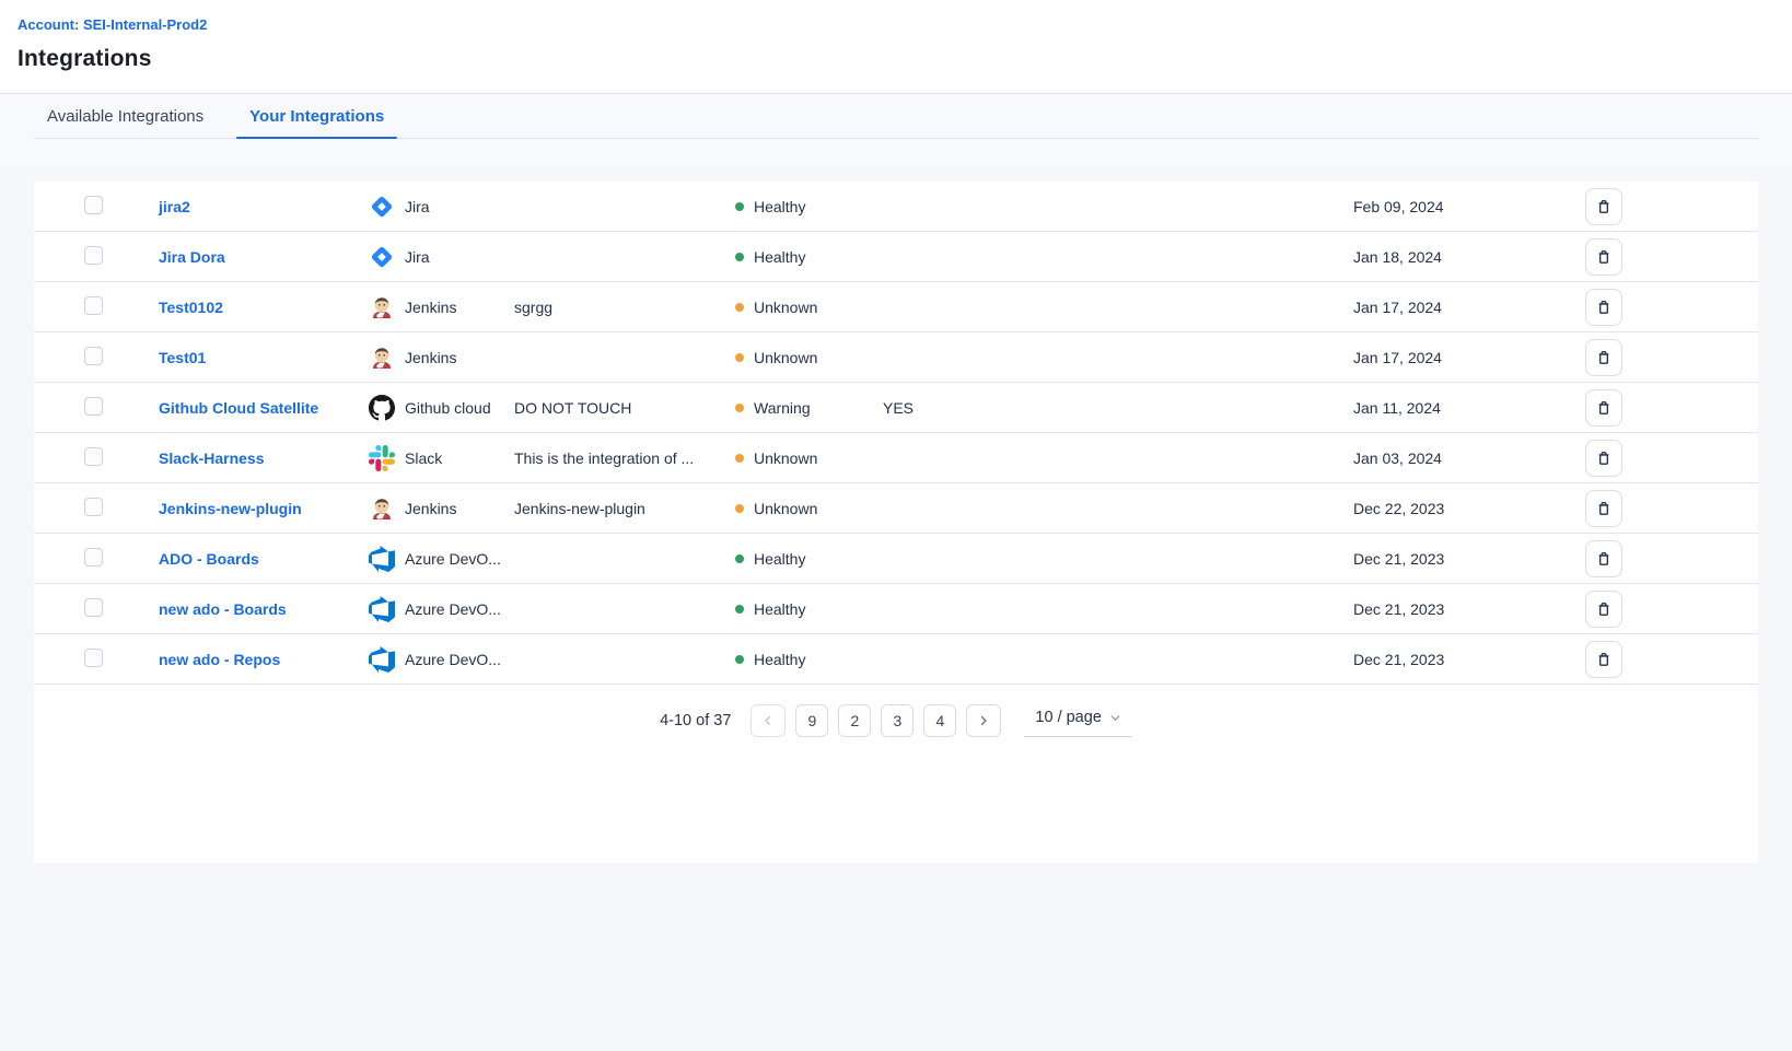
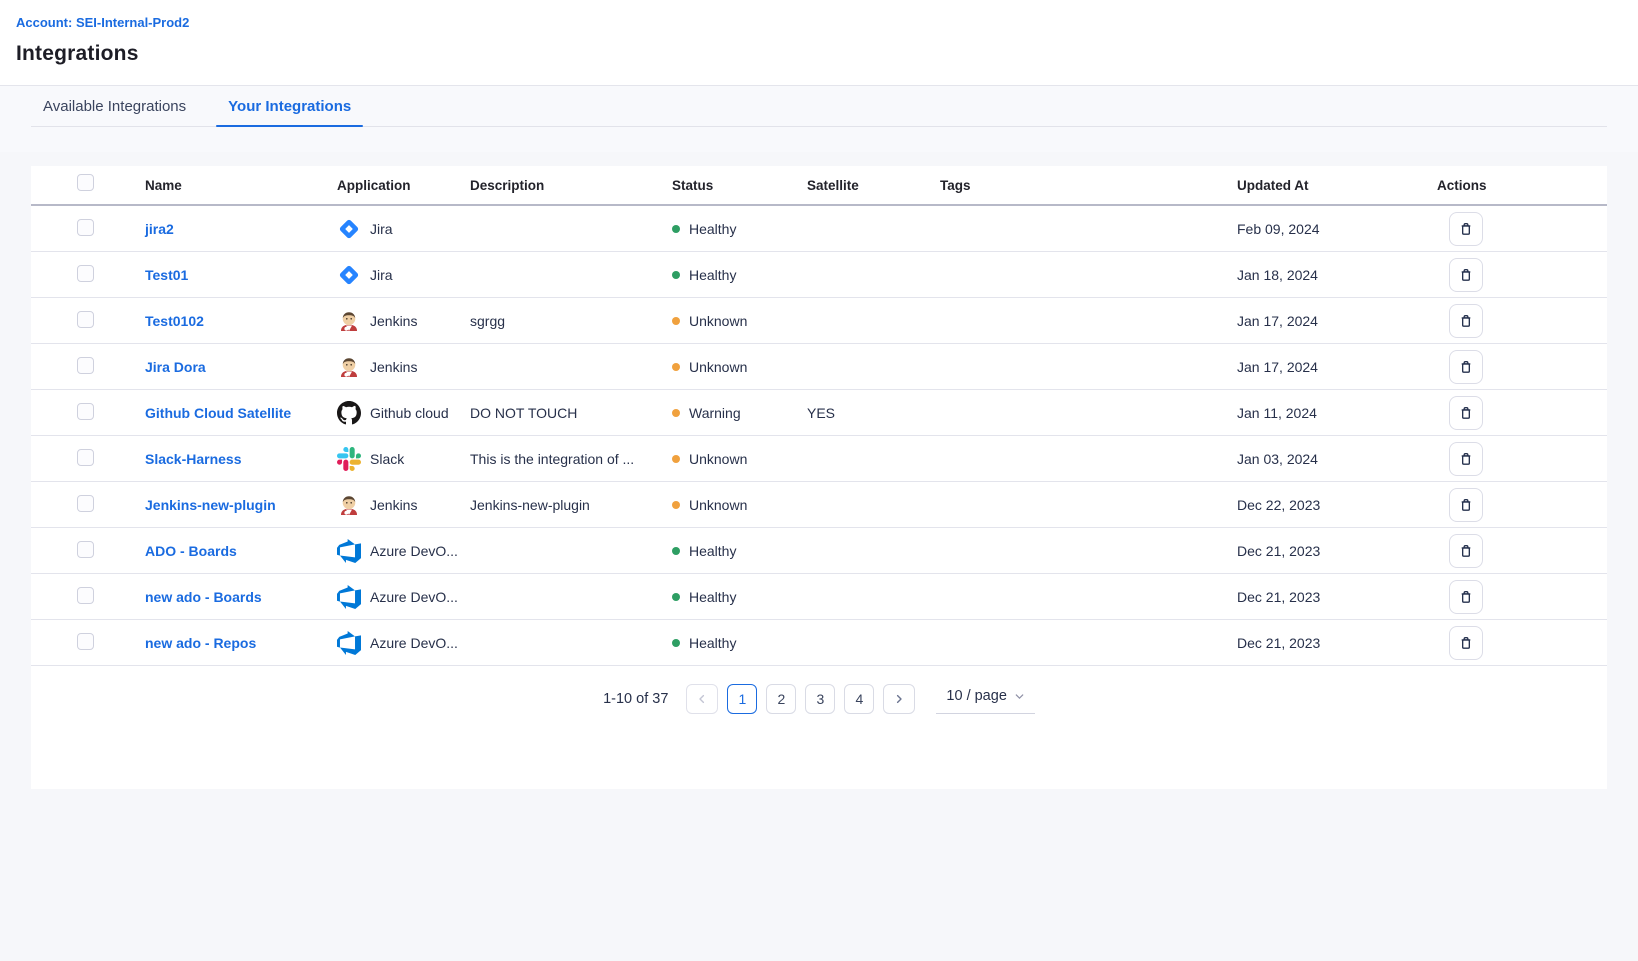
  Account: SEI-Internal-Prod2
  Integrations
  Available Integrations
  Your Integrations
+ Name
+ Application
+ Description
+ Status
+ Satellite
+ Tags
+ Updated At
+ Actions
  jira2
  Jira
  Healthy
  Feb 09, 2024
- Jira Dora
+ Test01
  Jira
  Healthy
  Jan 18, 2024
  Test0102
  Jenkins
  sgrgg
  Unknown
  Jan 17, 2024
- Test01
+ Jira Dora
  Jenkins
  Unknown
  Jan 17, 2024
  Github Cloud Satellite
  Github cloud
  DO NOT TOUCH
  Warning
  YES
  Jan 11, 2024
  Slack-Harness
  Slack
  This is the integration of ...
  Unknown
  Jan 03, 2024
  Jenkins-new-plugin
  Jenkins
  Jenkins-new-plugin
  Unknown
  Dec 22, 2023
  ADO - Boards
  Azure DevO...
  Healthy
  Dec 21, 2023
  new ado - Boards
  Azure DevO...
  Healthy
  Dec 21, 2023
  new ado - Repos
  Azure DevO...
  Healthy
  Dec 21, 2023
- 4-10 of 37
+ 1-10 of 37
- 9
+ 1
  2
  3
  4
  10 / page
